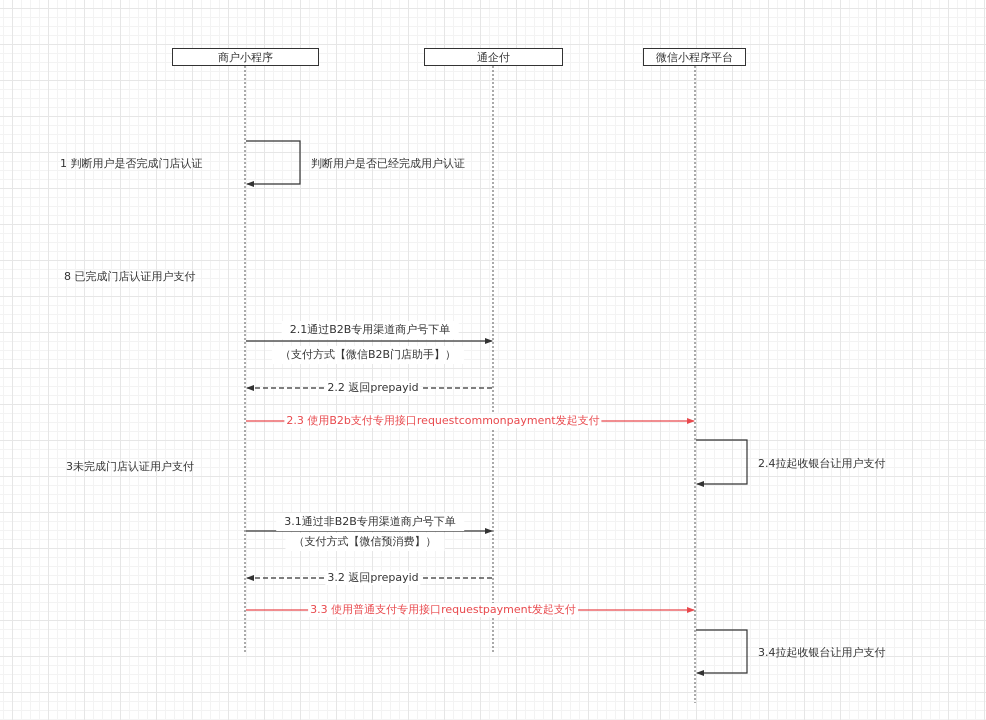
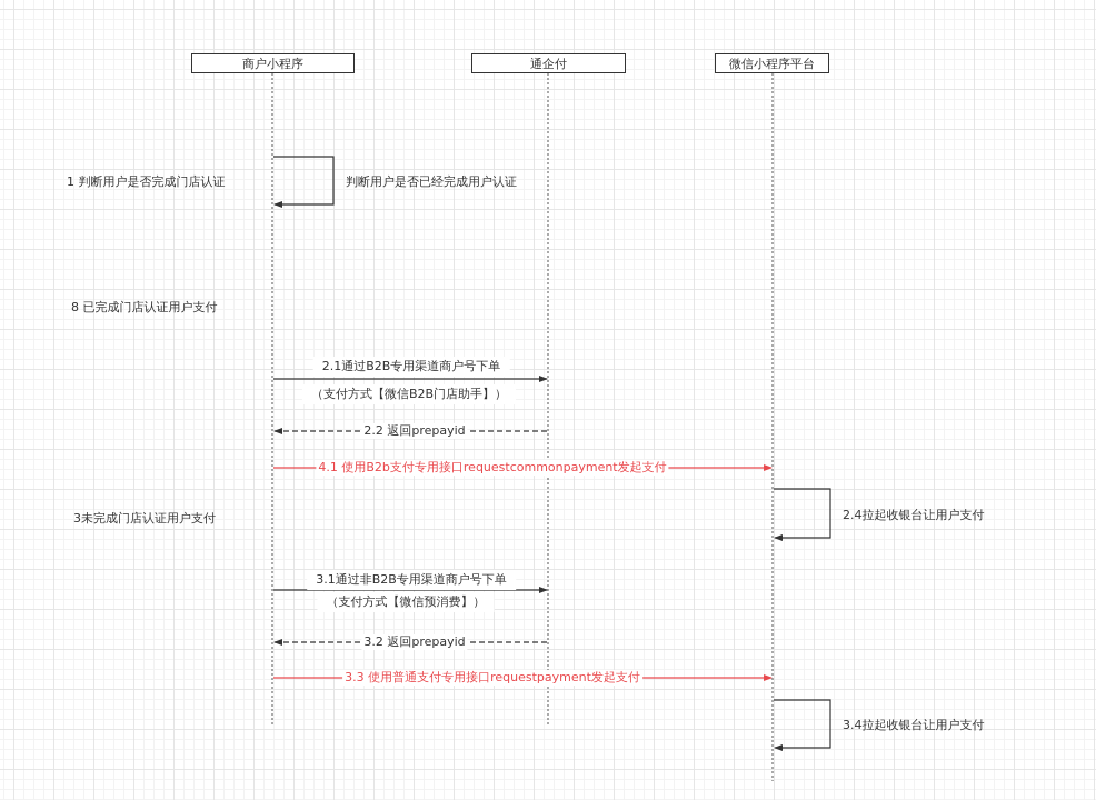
  商户小程序
  通企付
  微信小程序平台
  1 判断用户是否完成门店认证
  8 已完成门店认证用户支付
  3未完成门店认证用户支付
  判断用户是否已经完成用户认证
  2.1通过B2B专用渠道商户号下单
  （支付方式【微信B2B门店助手】）
  2.2 返回prepayid
- 2.3 使用B2b支付专用接口requestcommonpayment发起支付
+ 4.1 使用B2b支付专用接口requestcommonpayment发起支付
  2.4拉起收银台让用户支付
  3.1通过非B2B专用渠道商户号下单
  （支付方式【微信预消费】）
  3.2 返回prepayid
  3.3 使用普通支付专用接口requestpayment发起支付
  3.4拉起收银台让用户支付
